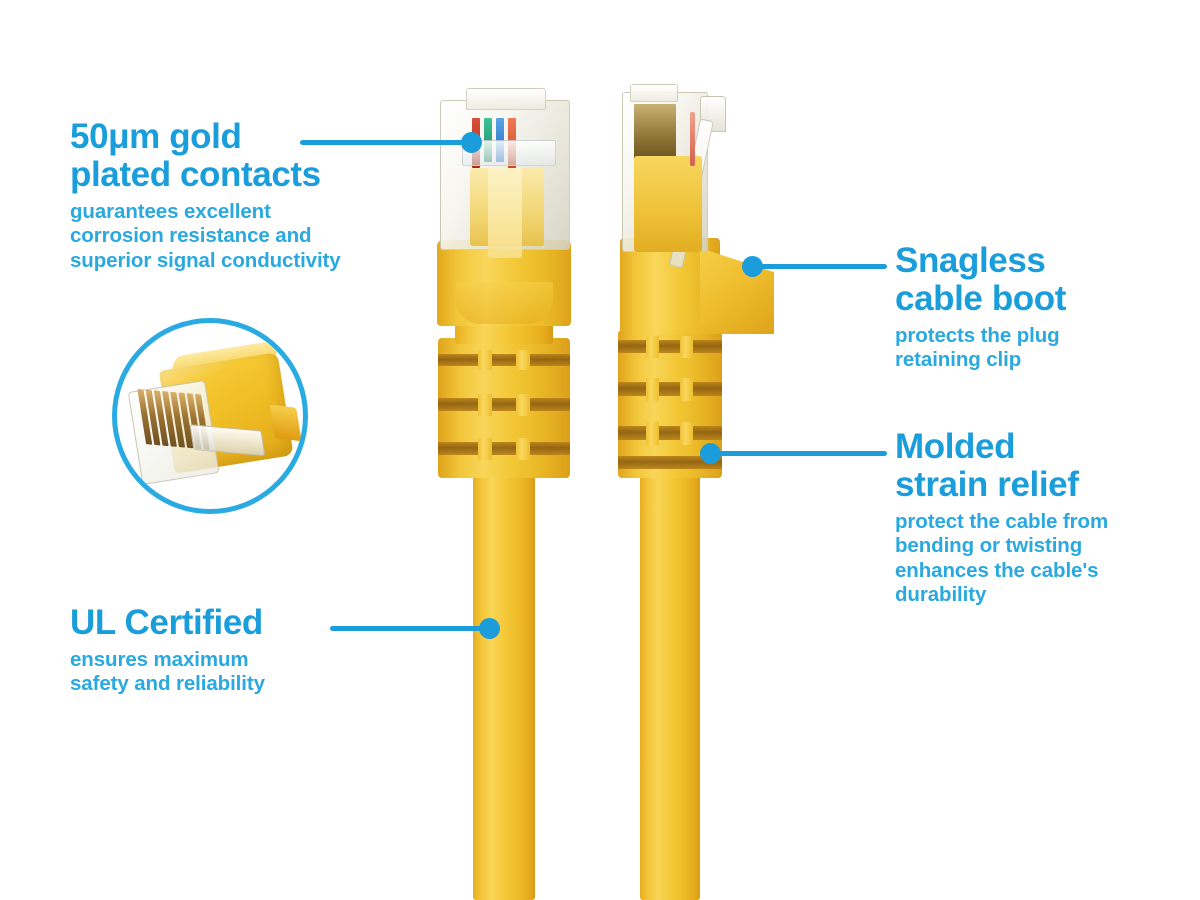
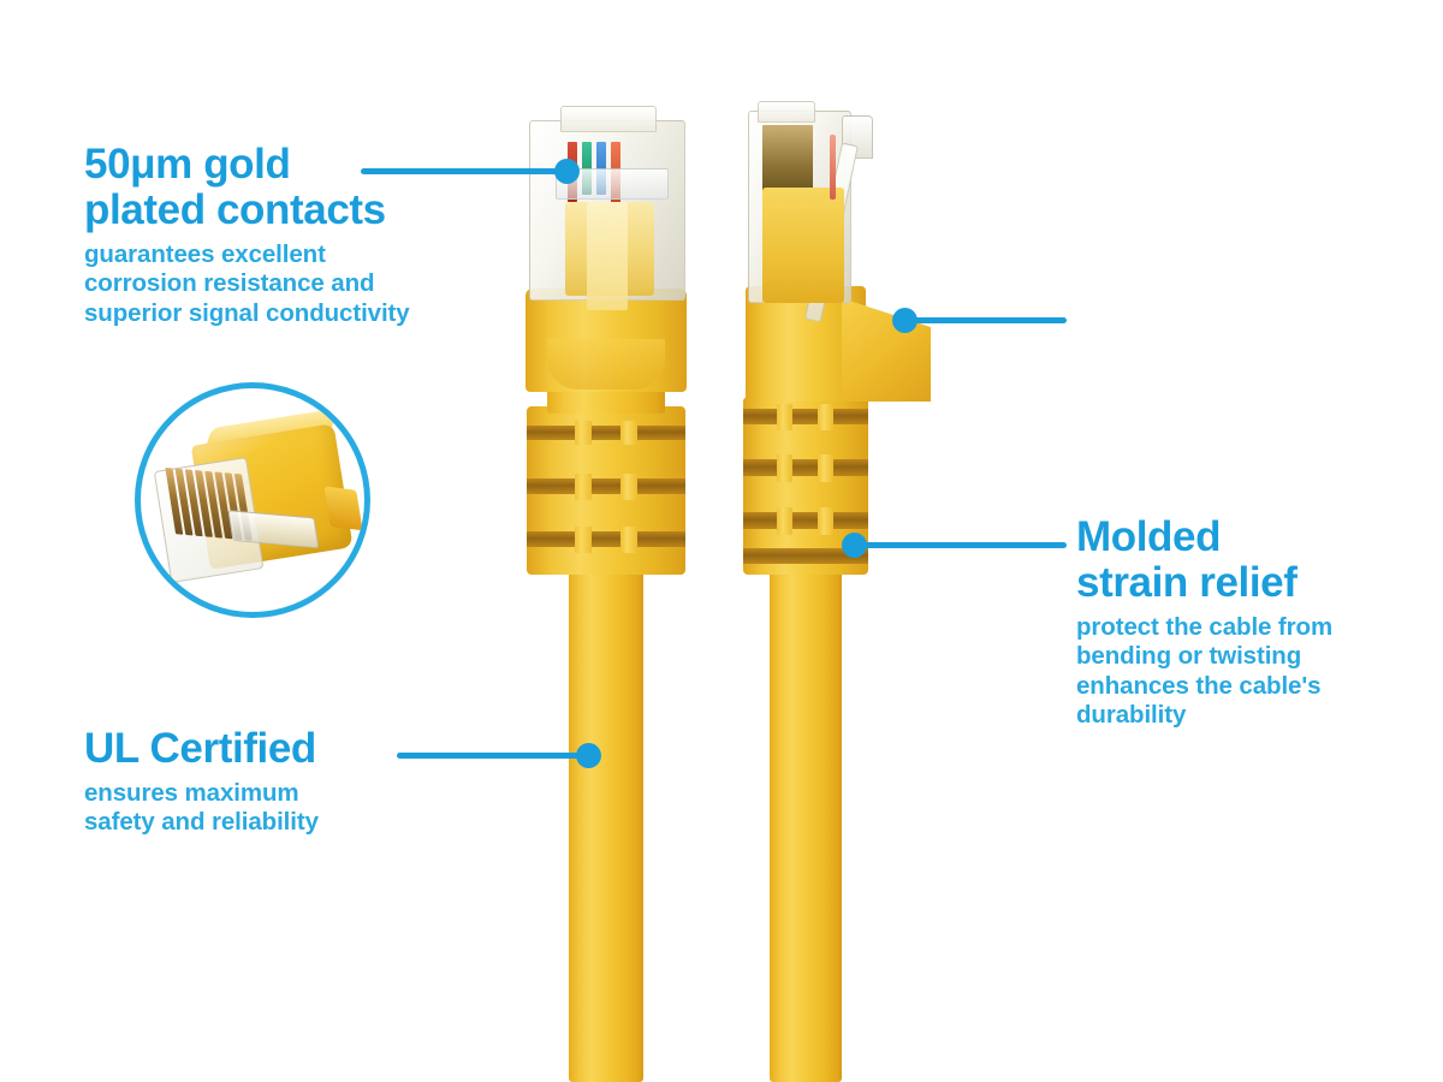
  50μm gold
  plated contacts
  guarantees excellent
  corrosion resistance and
  superior signal conductivity
  UL Certified
  ensures maximum
  safety and reliability
- Snagless
- cable boot
- protects the plug
- retaining clip
  Molded
  strain relief
  protect the cable from
  bending or twisting
  enhances the cable's
  durability
